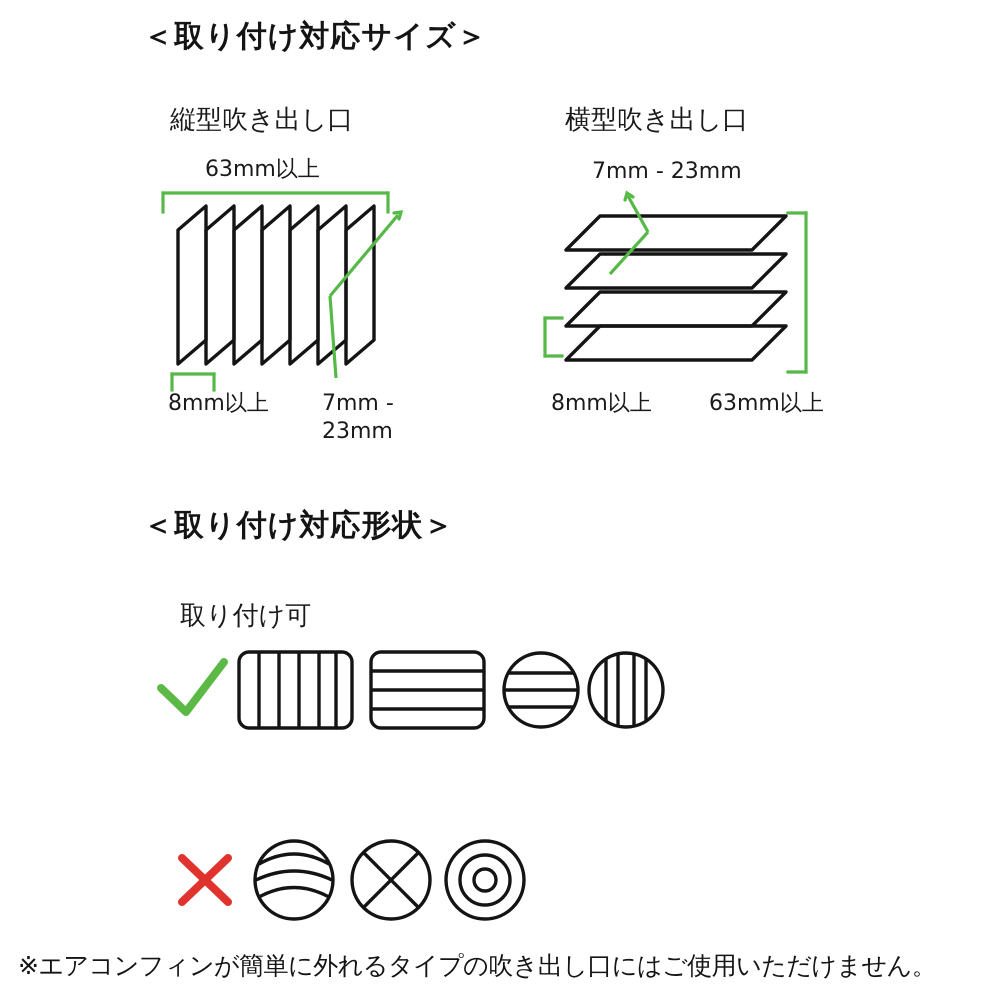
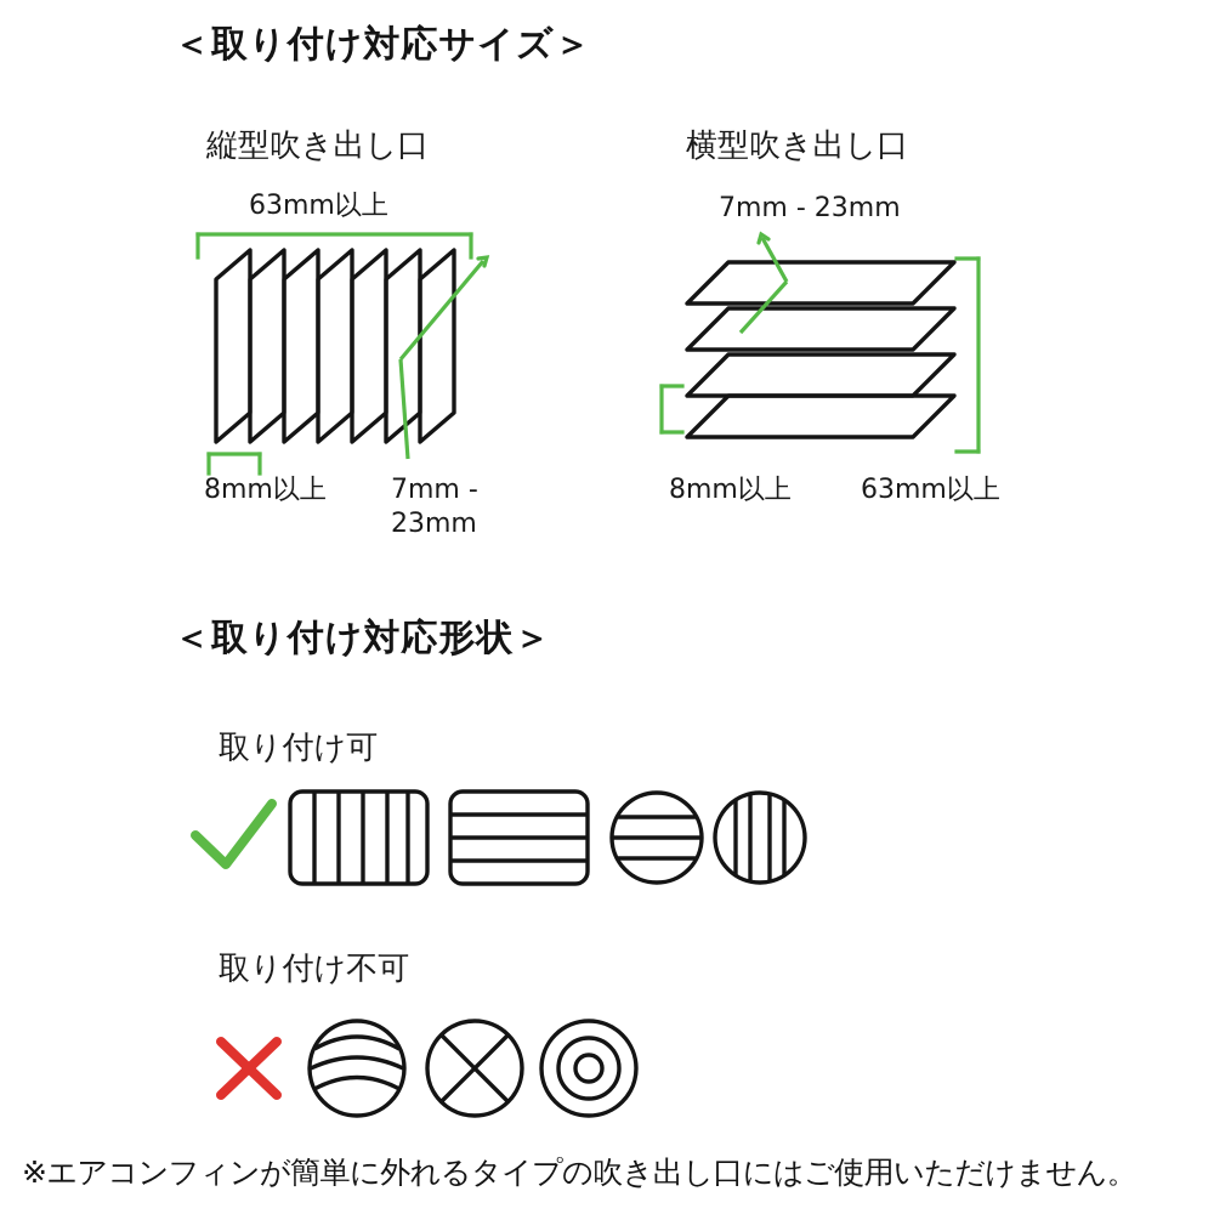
  ＜取り付け対応サイズ＞
  縦型吹き出し口
  横型吹き出し口
  63mm以上
  8mm以上
  7mm - 23mm
  7mm - 23mm
  8mm以上
  63mm以上
  ＜取り付け対応形状＞
  取り付け可
+ 取り付け不可
  ※エアコンフィンが簡単に外れるタイプの吹き出し口にはご使用いただけません。
